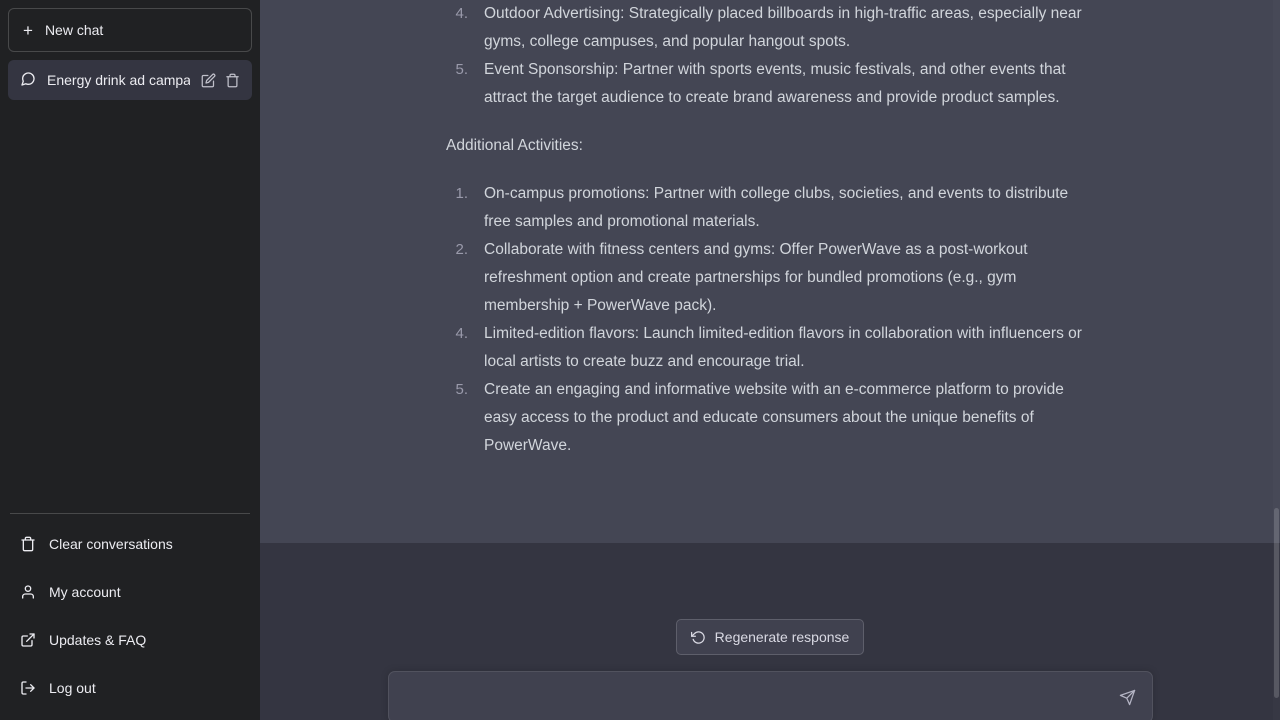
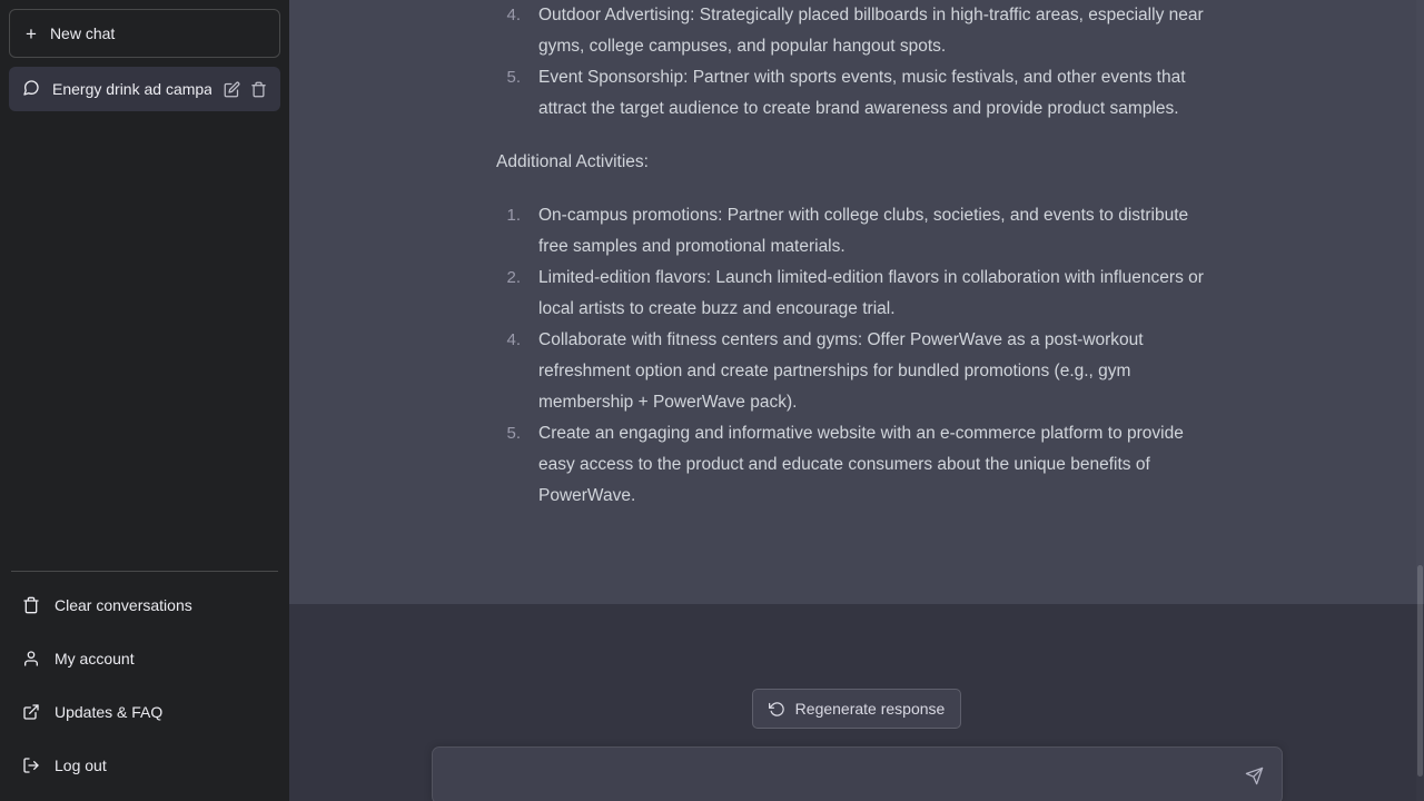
  +
  New chat
  Energy drink ad campa
  Clear conversations
  My account
  Updates & FAQ
  Log out
  4.
  Outdoor Advertising: Strategically placed billboards in high-traffic areas, especially near gyms, college campuses, and popular hangout spots.
  5.
  Event Sponsorship: Partner with sports events, music festivals, and other events that attract the target audience to create brand awareness and provide product samples.
  Additional Activities:
  1.
  On-campus promotions: Partner with college clubs, societies, and events to distribute free samples and promotional materials.
  2.
- Collaborate with fitness centers and gyms: Offer PowerWave as a post-workout refreshment option and create partnerships for bundled promotions (e.g., gym membership + PowerWave pack).
+ Limited-edition flavors: Launch limited-edition flavors in collaboration with influencers or local artists to create buzz and encourage trial.
  4.
- Limited-edition flavors: Launch limited-edition flavors in collaboration with influencers or local artists to create buzz and encourage trial.
+ Collaborate with fitness centers and gyms: Offer PowerWave as a post-workout refreshment option and create partnerships for bundled promotions (e.g., gym membership + PowerWave pack).
  5.
  Create an engaging and informative website with an e-commerce platform to provide easy access to the product and educate consumers about the unique benefits of PowerWave.
  Regenerate response
